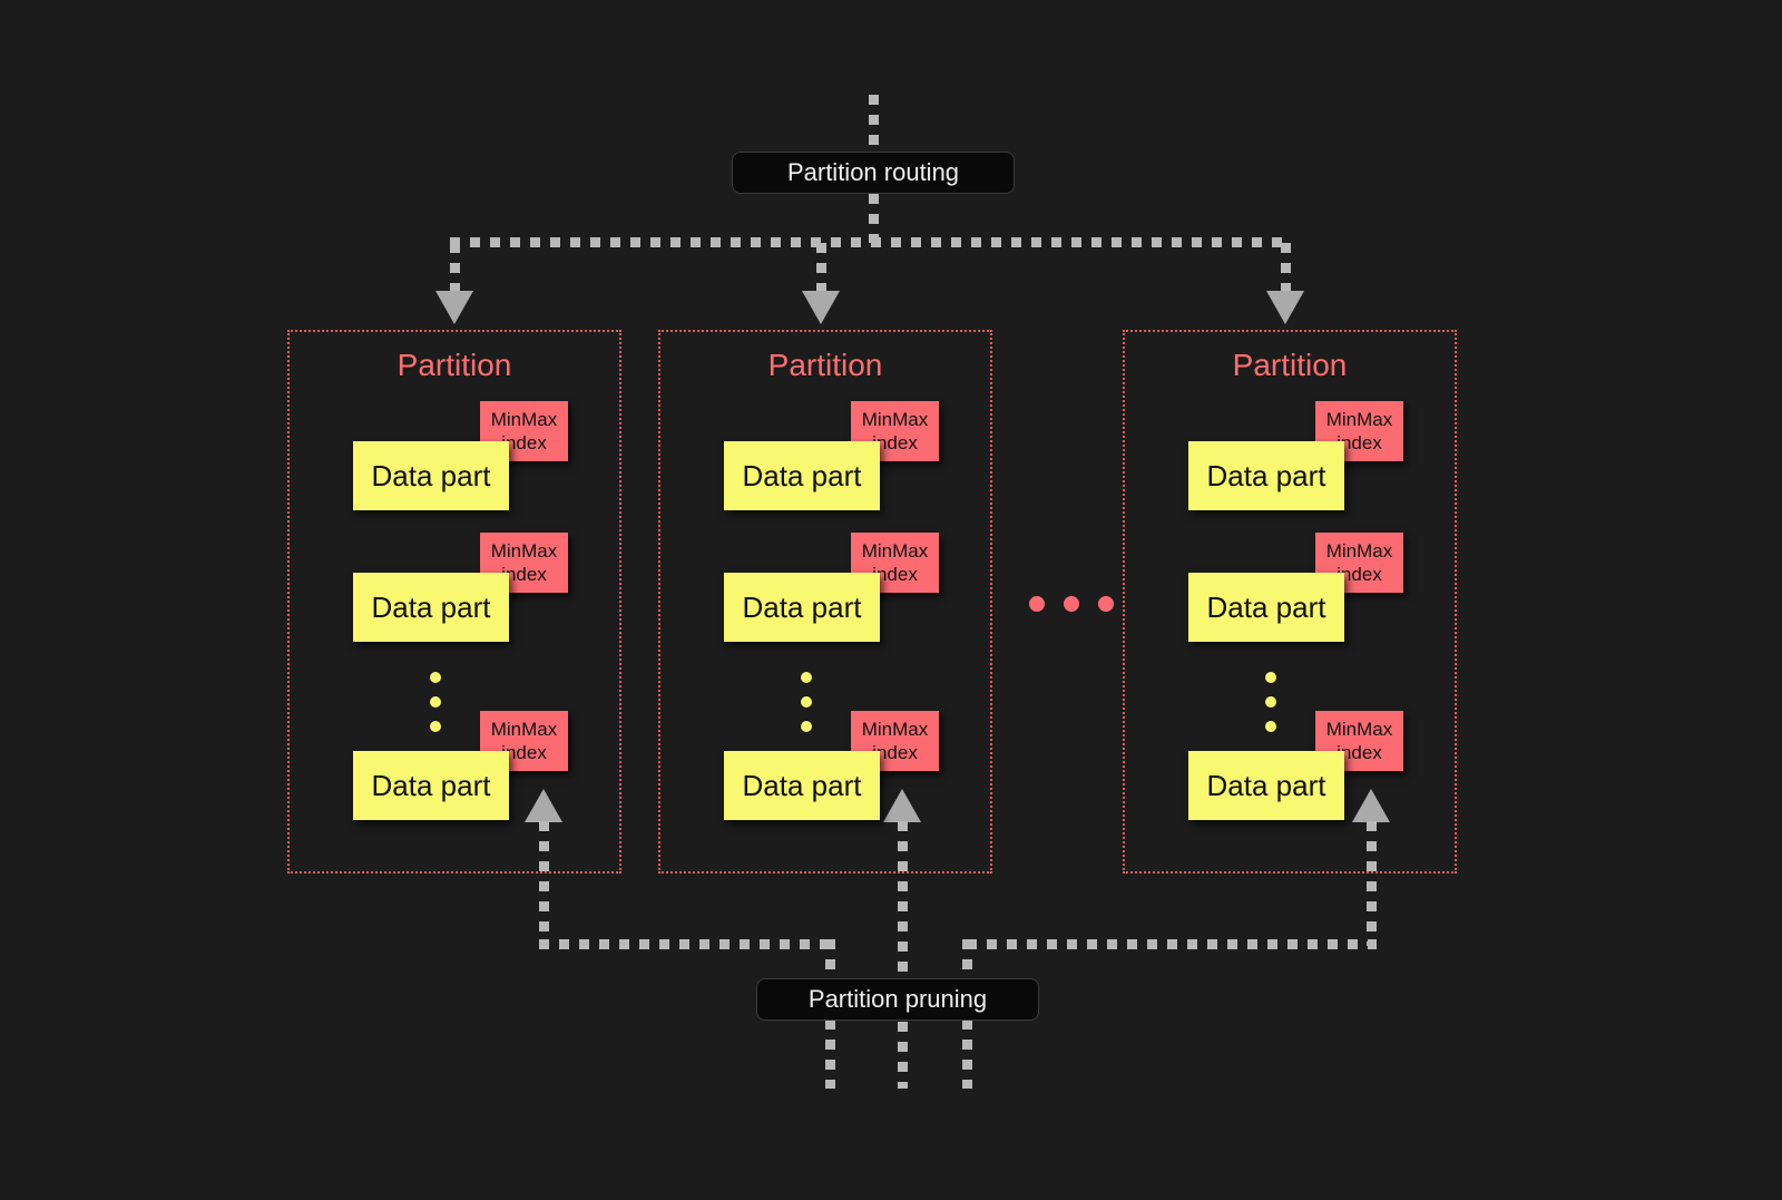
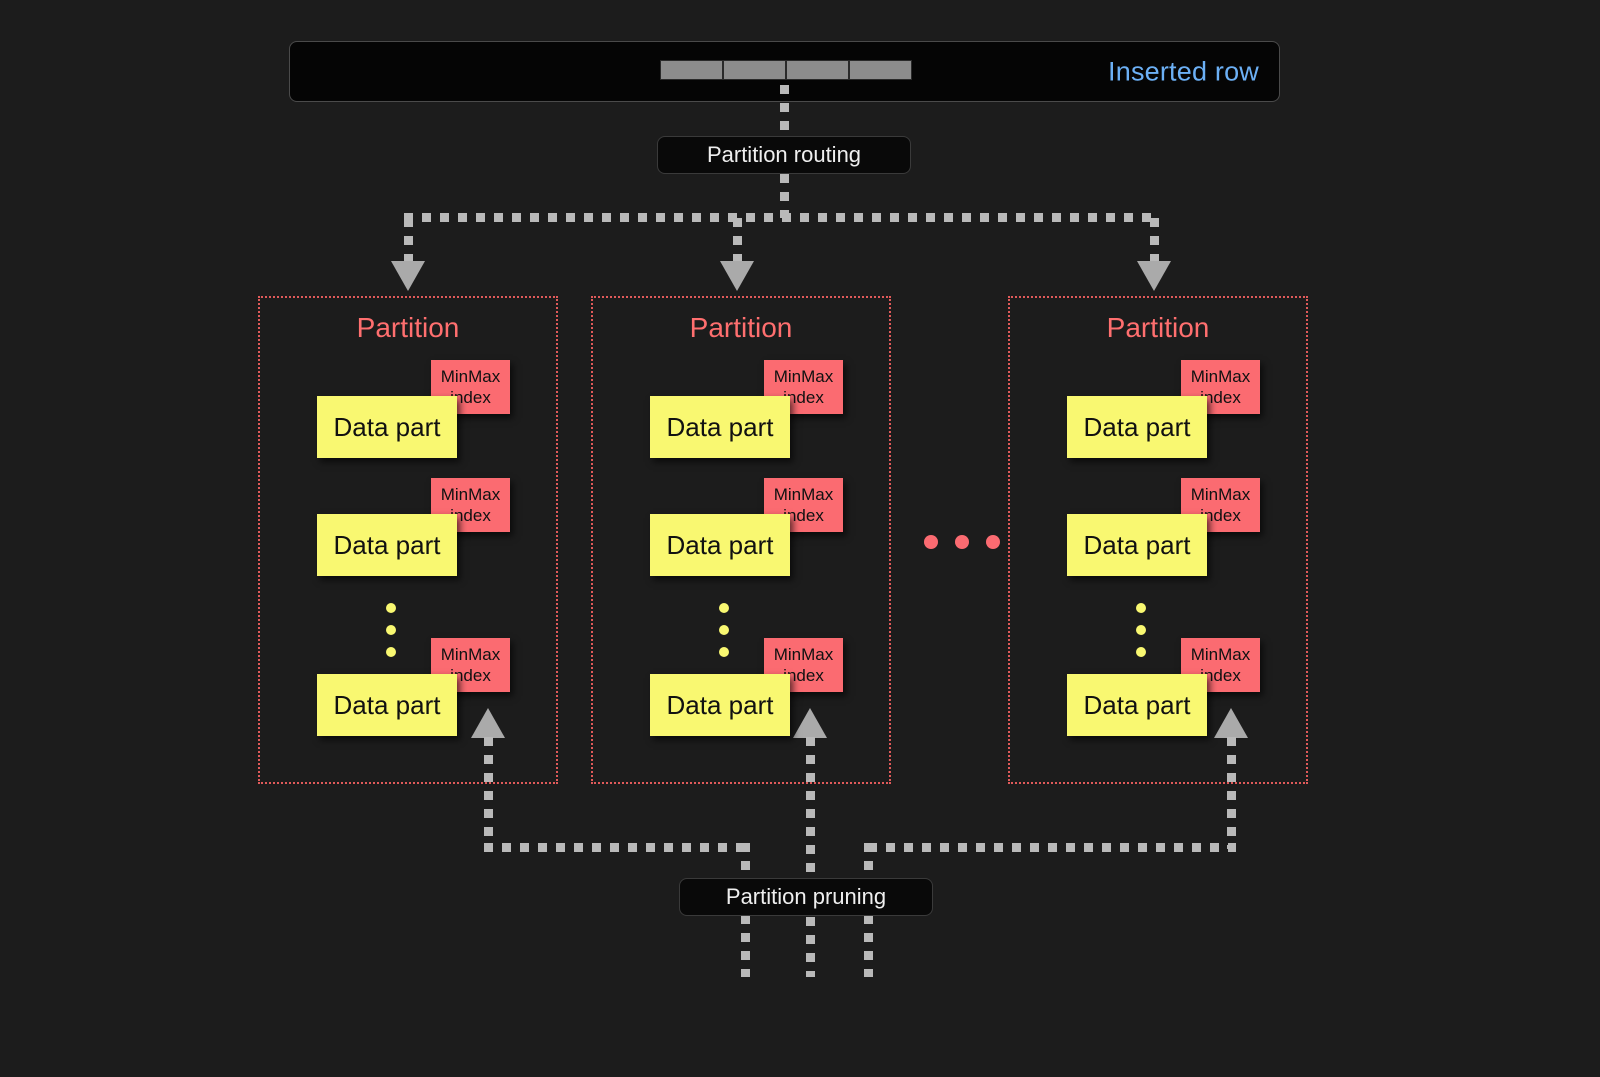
+ Inserted row
  Partition routing
  Partition
  MinMax
  ndex
  Data part
  MinMax
  ndex
  Data part
  MinMax
  ndex
  Data part
  Partition
  MinMax
  ndex
  Data part
  MinMax
  ndex
  Data part
  MinMax
  ndex
  Data part
  Partition
  MinMax
  ndex
  Data part
  MinMax
  ndex
  Data part
  MinMax
  ndex
  Data part
  Partition pruning
